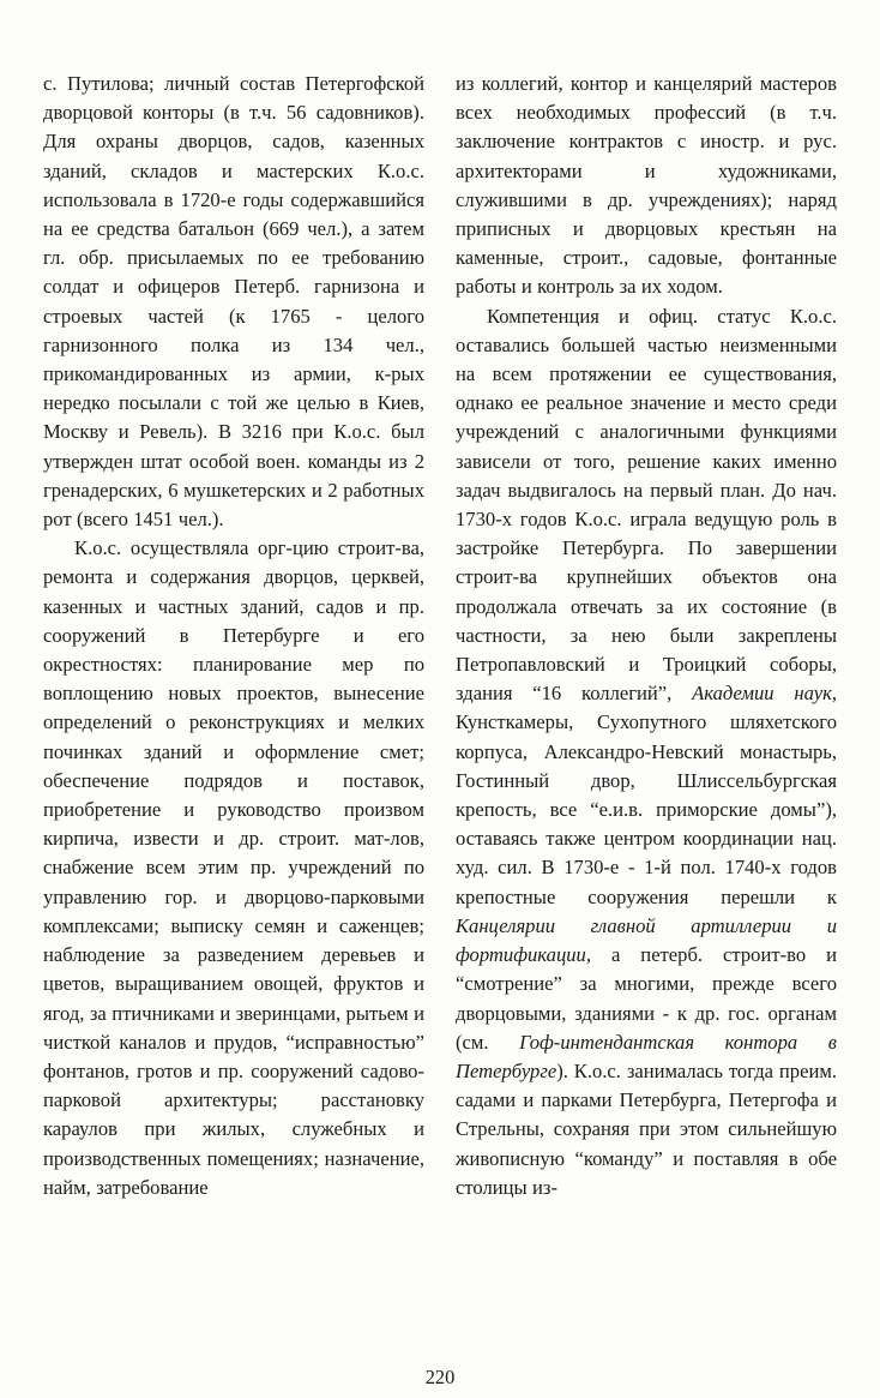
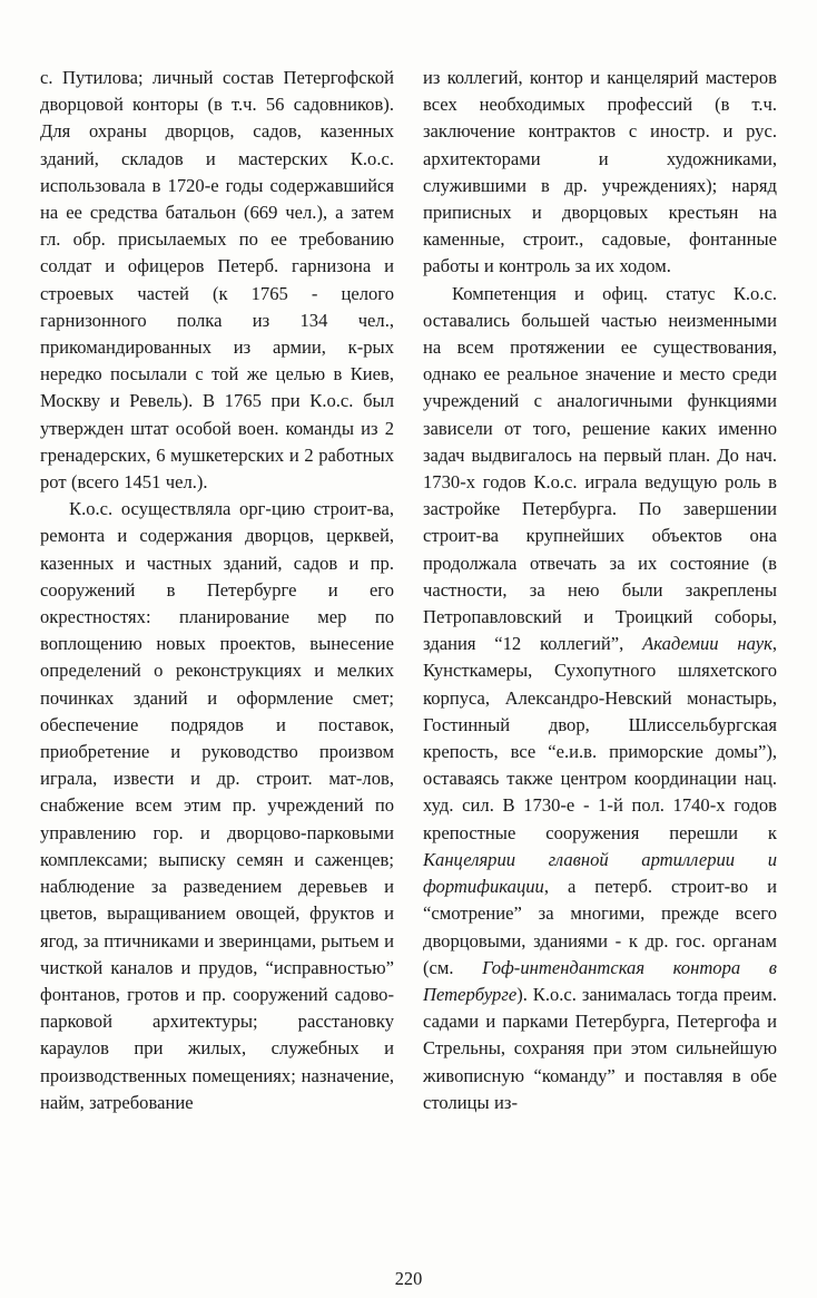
- с. Путилова; личный состав Петергофской дворцовой конторы (в т.ч. 56 садовников). Для охраны дворцов, садов, казенных зданий, складов и мастерских К.о.с. использовала в 1720-е годы содержавшийся на ее средства батальон (669 чел.), а затем гл. обр. присылаемых по ее требованию солдат и офицеров Петерб. гарнизона и строевых частей (к 1765 - целого гарнизонного полка из 134 чел., прикомандированных из армии, к-рых нередко посылали с той же целью в Киев, Москву и Ревель). В 3216 при К.о.с. был утвержден штат особой воен. команды из 2 гренадерских, 6 мушкетерских и 2 работных рот (всего 1451 чел.).
+ с. Путилова; личный состав Петергофской дворцовой конторы (в т.ч. 56 садовников). Для охраны дворцов, садов, казенных зданий, складов и мастерских К.о.с. использовала в 1720-е годы содержавшийся на ее средства батальон (669 чел.), а затем гл. обр. присылаемых по ее требованию солдат и офицеров Петерб. гарнизона и строевых частей (к 1765 - целого гарнизонного полка из 134 чел., прикомандированных из армии, к-рых нередко посылали с той же целью в Киев, Москву и Ревель). В 1765 при К.о.с. был утвержден штат особой воен. команды из 2 гренадерских, 6 мушкетерских и 2 работных рот (всего 1451 чел.).
- К.о.с. осуществляла орг-цию строит-ва, ремонта и содержания дворцов, церквей, казенных и частных зданий, садов и пр. сооружений в Петербурге и его окрестностях: планирование мер по воплощению новых проектов, вынесение определений о реконструкциях и мелких починках зданий и оформление смет; обеспечение подрядов и поставок, приобретение и руководство произвом кирпича, извести и др. строит. мат-лов, снабжение всем этим пр. учреждений по управлению гор. и дворцово-парковыми комплексами; выписку семян и саженцев; наблюдение за разведением деревьев и цветов, выращиванием овощей, фруктов и ягод, за птичниками и зверинцами, рытьем и чисткой каналов и прудов, “исправностью” фонтанов, гротов и пр. сооружений садово-парковой архитектуры; расстановку караулов при жилых, служебных и производственных помещениях; назначение, найм, затребование
+ К.о.с. осуществляла орг-цию строит-ва, ремонта и содержания дворцов, церквей, казенных и частных зданий, садов и пр. сооружений в Петербурге и его окрестностях: планирование мер по воплощению новых проектов, вынесение определений о реконструкциях и мелких починках зданий и оформление смет; обеспечение подрядов и поставок, приобретение и руководство произвом играла, извести и др. строит. мат-лов, снабжение всем этим пр. учреждений по управлению гор. и дворцово-парковыми комплексами; выписку семян и саженцев; наблюдение за разведением деревьев и цветов, выращиванием овощей, фруктов и ягод, за птичниками и зверинцами, рытьем и чисткой каналов и прудов, “исправностью” фонтанов, гротов и пр. сооружений садово-парковой архитектуры; расстановку караулов при жилых, служебных и производственных помещениях; назначение, найм, затребование
  из коллегий, контор и канцелярий мастеров всех необходимых профессий (в т.ч. заключение контрактов с иностр. и рус. архитекторами и художниками, служившими в др. учреждениях); наряд приписных и дворцовых крестьян на каменные, строит., садовые, фонтанные работы и контроль за их ходом.
- Компетенция и офиц. статус К.о.с. оставались большей частью неизменными на всем протяжении ее существования, однако ее реальное значение и место среди учреждений с аналогичными функциями зависели от того, решение каких именно задач выдвигалось на первый план. До нач. 1730-х годов К.о.с. играла ведущую роль в застройке Петербурга. По завершении строит-ва крупнейших объектов она продолжала отвечать за их состояние (в частности, за нею были закреплены Петропавловский и Троицкий соборы, здания “16 коллегий”, Академии наук, Кунсткамеры, Сухопутного шляхетского корпуса, Александро-Невский монастырь, Гостинный двор, Шлиссельбургская крепость, все “е.и.в. приморские домы”), оставаясь также центром координации нац. худ. сил. В 1730-е - 1-й пол. 1740-х годов крепостные сооружения перешли к Канцелярии главной артиллерии и фортификации, а петерб. строит-во и “смотрение” за многими, прежде всего дворцовыми, зданиями - к др. гос. органам (см. Гоф-интендантская контора в Петербурге). К.о.с. занималась тогда преим. садами и парками Петербурга, Петергофа и Стрельны, сохраняя при этом сильнейшую живописную “команду” и поставляя в обе столицы из-
+ Компетенция и офиц. статус К.о.с. оставались большей частью неизменными на всем протяжении ее существования, однако ее реальное значение и место среди учреждений с аналогичными функциями зависели от того, решение каких именно задач выдвигалось на первый план. До нач. 1730-х годов К.о.с. играла ведущую роль в застройке Петербурга. По завершении строит-ва крупнейших объектов она продолжала отвечать за их состояние (в частности, за нею были закреплены Петропавловский и Троицкий соборы, здания “12 коллегий”, Академии наук, Кунсткамеры, Сухопутного шляхетского корпуса, Александро-Невский монастырь, Гостинный двор, Шлиссельбургская крепость, все “е.и.в. приморские домы”), оставаясь также центром координации нац. худ. сил. В 1730-е - 1-й пол. 1740-х годов крепостные сооружения перешли к Канцелярии главной артиллерии и фортификации, а петерб. строит-во и “смотрение” за многими, прежде всего дворцовыми, зданиями - к др. гос. органам (см. Гоф-интендантская контора в Петербурге). К.о.с. занималась тогда преим. садами и парками Петербурга, Петергофа и Стрельны, сохраняя при этом сильнейшую живописную “команду” и поставляя в обе столицы из-
  220
